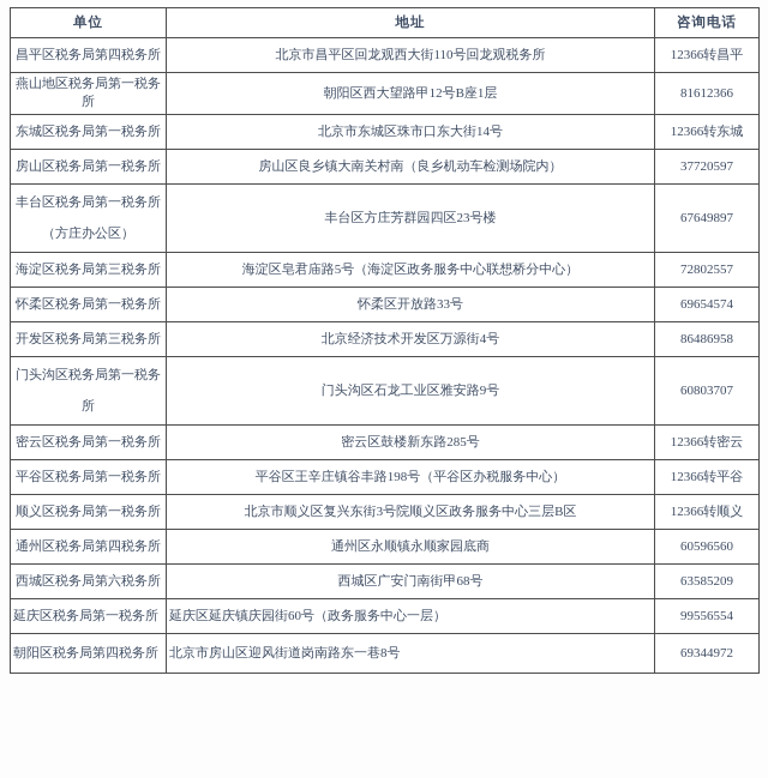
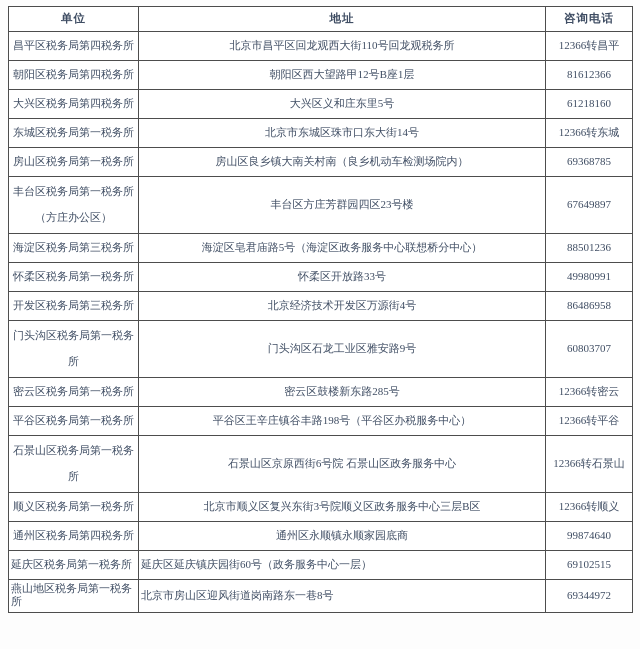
  单位	地址	咨询电话
  昌平区税务局第四税务所	北京市昌平区回龙观西大街110号回龙观税务所	12366转昌平
- 燕山地区税务局第一税务 所	朝阳区西大望路甲12号B座1层	81612366
+ 朝阳区税务局第四税务所	朝阳区西大望路甲12号B座1层	81612366
+ 大兴区税务局第四税务所	大兴区义和庄东里5号	61218160
  东城区税务局第一税务所	北京市东城区珠市口东大街14号	12366转东城
- 房山区税务局第一税务所	房山区良乡镇大南关村南（良乡机动车检测场院内）	37720597
+ 房山区税务局第一税务所	房山区良乡镇大南关村南（良乡机动车检测场院内）	69368785
  丰台区税务局第一税务所 （方庄办公区）	丰台区方庄芳群园四区23号楼	67649897
- 海淀区税务局第三税务所	海淀区皂君庙路5号（海淀区政务服务中心联想桥分中心）	72802557
+ 海淀区税务局第三税务所	海淀区皂君庙路5号（海淀区政务服务中心联想桥分中心）	88501236
- 怀柔区税务局第一税务所	怀柔区开放路33号	69654574
+ 怀柔区税务局第一税务所	怀柔区开放路33号	49980991
  开发区税务局第三税务所	北京经济技术开发区万源街4号	86486958
  门头沟区税务局第一税务 所	门头沟区石龙工业区雅安路9号	60803707
  密云区税务局第一税务所	密云区鼓楼新东路285号	12366转密云
  平谷区税务局第一税务所	平谷区王辛庄镇谷丰路198号（平谷区办税服务中心）	12366转平谷
+ 石景山区税务局第一税务 所	石景山区京原西街6号院 石景山区政务服务中心	12366转石景山
  顺义区税务局第一税务所	北京市顺义区复兴东街3号院顺义区政务服务中心三层B区	12366转顺义
- 通州区税务局第四税务所	通州区永顺镇永顺家园底商	60596560
+ 通州区税务局第四税务所	通州区永顺镇永顺家园底商	99874640
- 西城区税务局第六税务所	西城区广安门南街甲68号	63585209
- 延庆区税务局第一税务所	延庆区延庆镇庆园街60号（政务服务中心一层）	99556554
+ 延庆区税务局第一税务所	延庆区延庆镇庆园街60号（政务服务中心一层）	69102515
- 朝阳区税务局第四税务所	北京市房山区迎风街道岗南路东一巷8号	69344972
+ 燕山地区税务局第一税务 所	北京市房山区迎风街道岗南路东一巷8号	69344972
